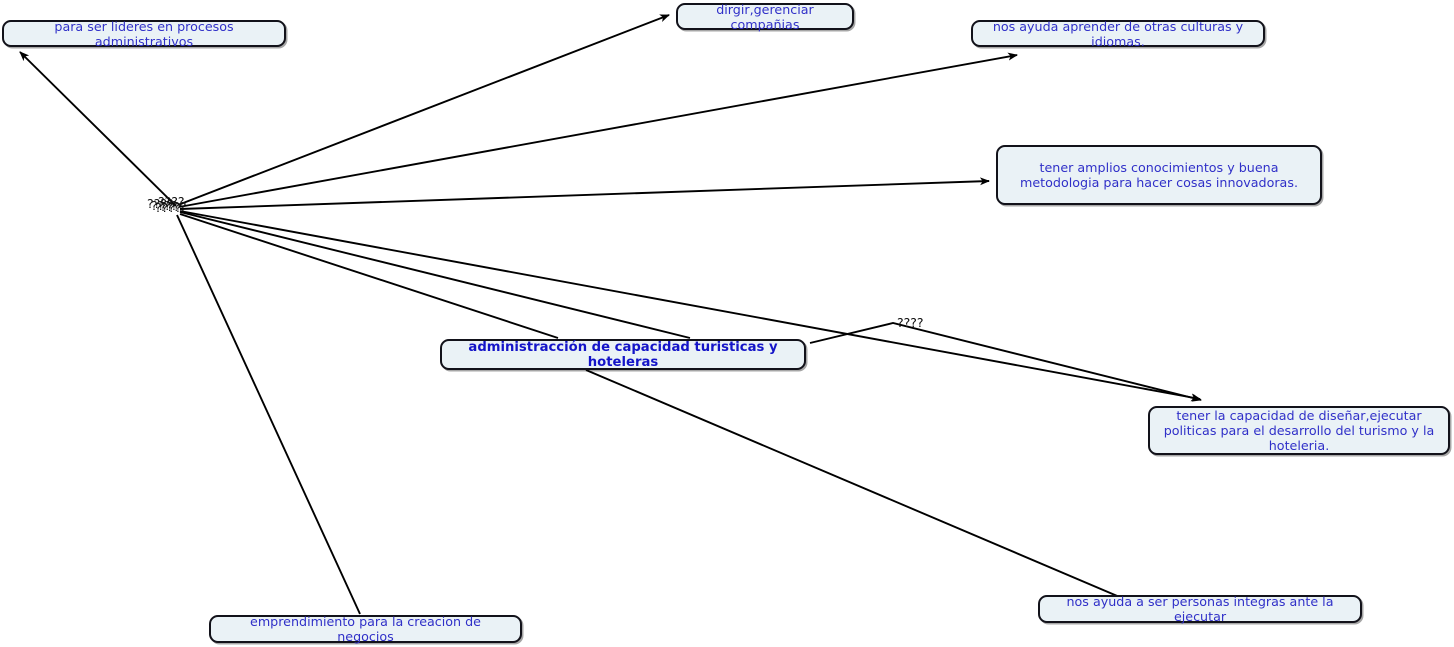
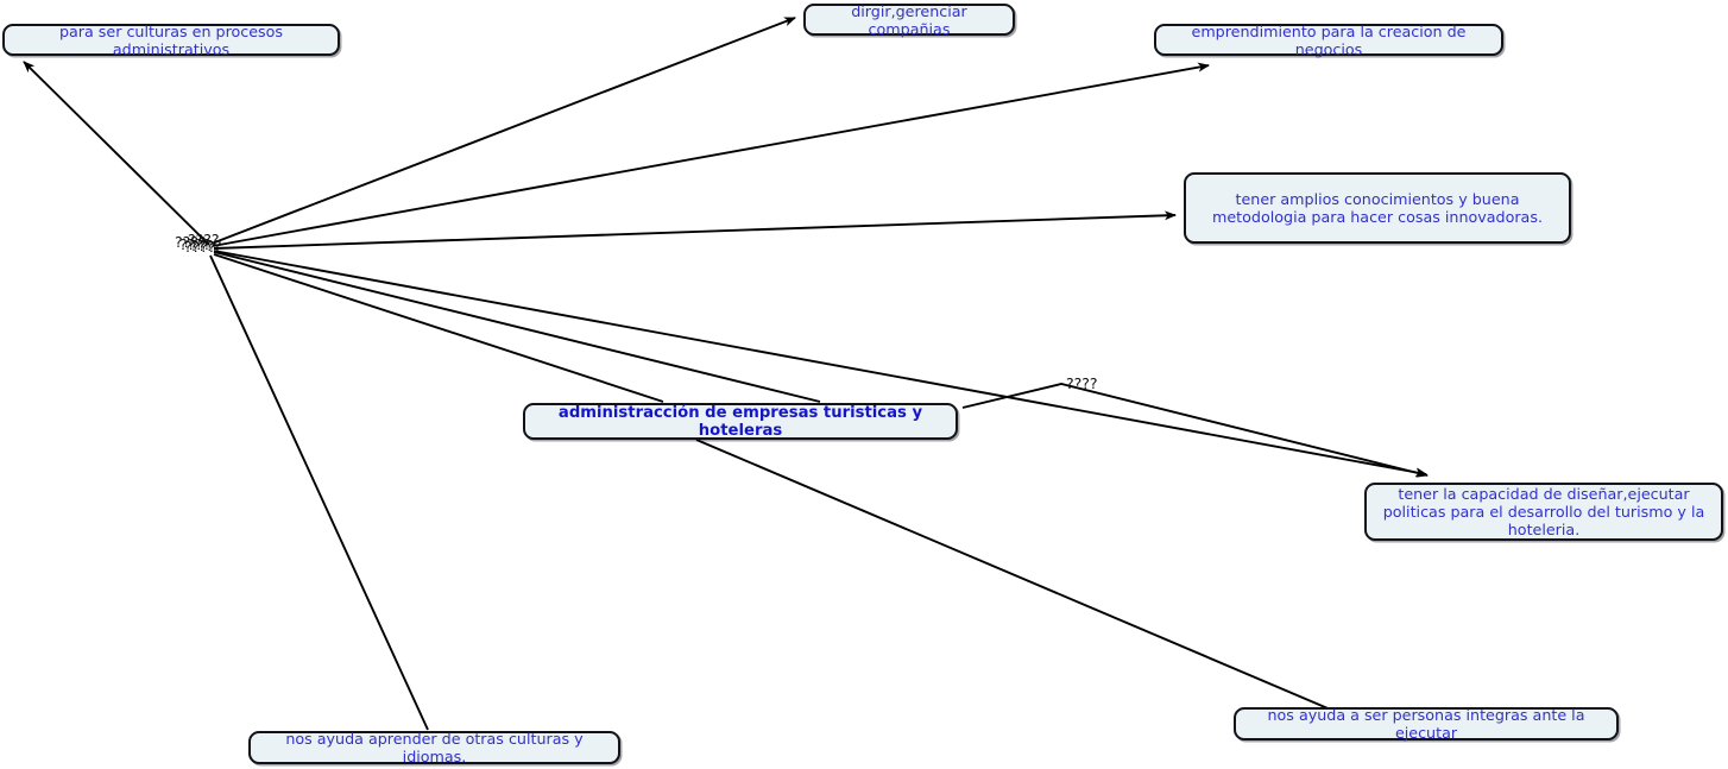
  ????
  ????
  ????
  ????
  ????
  ????
- administracción de capacidad turisticas y hoteleras
+ administracción de empresas turisticas y hoteleras
- para ser lideres en procesos administrativos
+ para ser culturas en procesos administrativos
  dirgir,gerenciar compañias
- nos ayuda aprender de otras culturas y idiomas.
+ emprendimiento para la creacion de negocios
  tener amplios conocimientos y buena metodologia para hacer cosas innovadoras.
  tener la capacidad de diseñar,ejecutar politicas para el desarrollo del turismo y la hoteleria.
  nos ayuda a ser personas integras ante la ejecutar
- emprendimiento para la creacion de negocios
+ nos ayuda aprender de otras culturas y idiomas.
